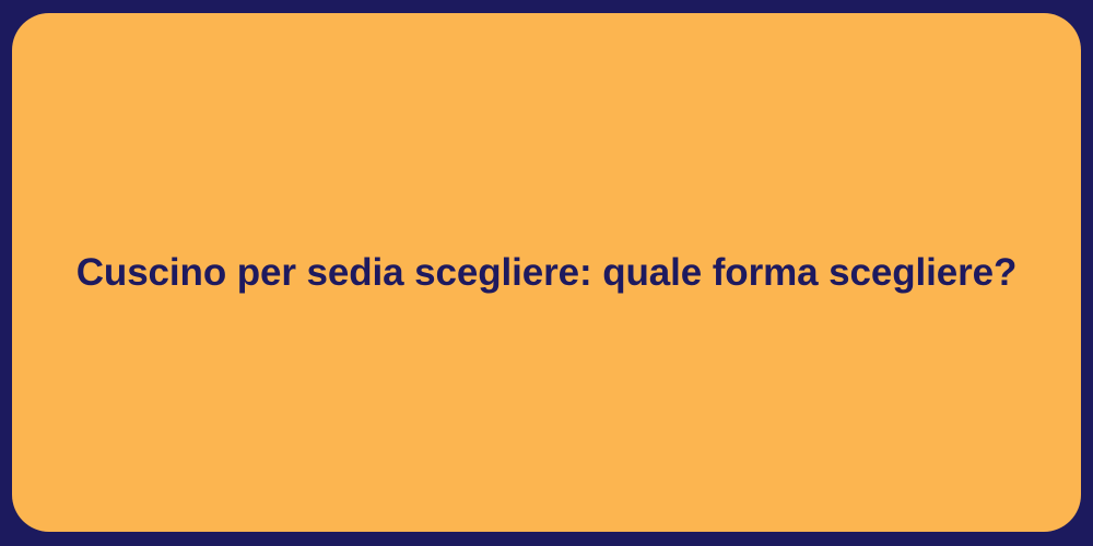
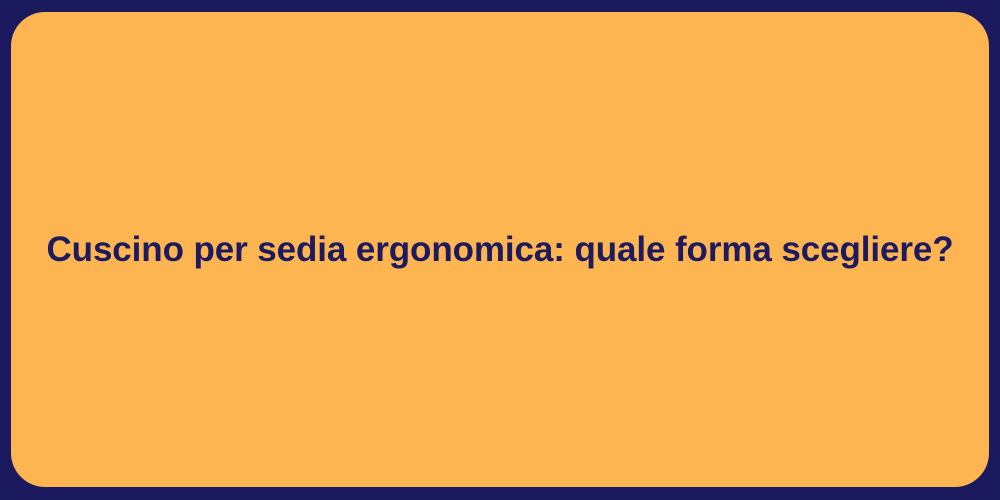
- Cuscino per sedia scegliere: quale forma scegliere?
+ Cuscino per sedia ergonomica: quale forma scegliere?
